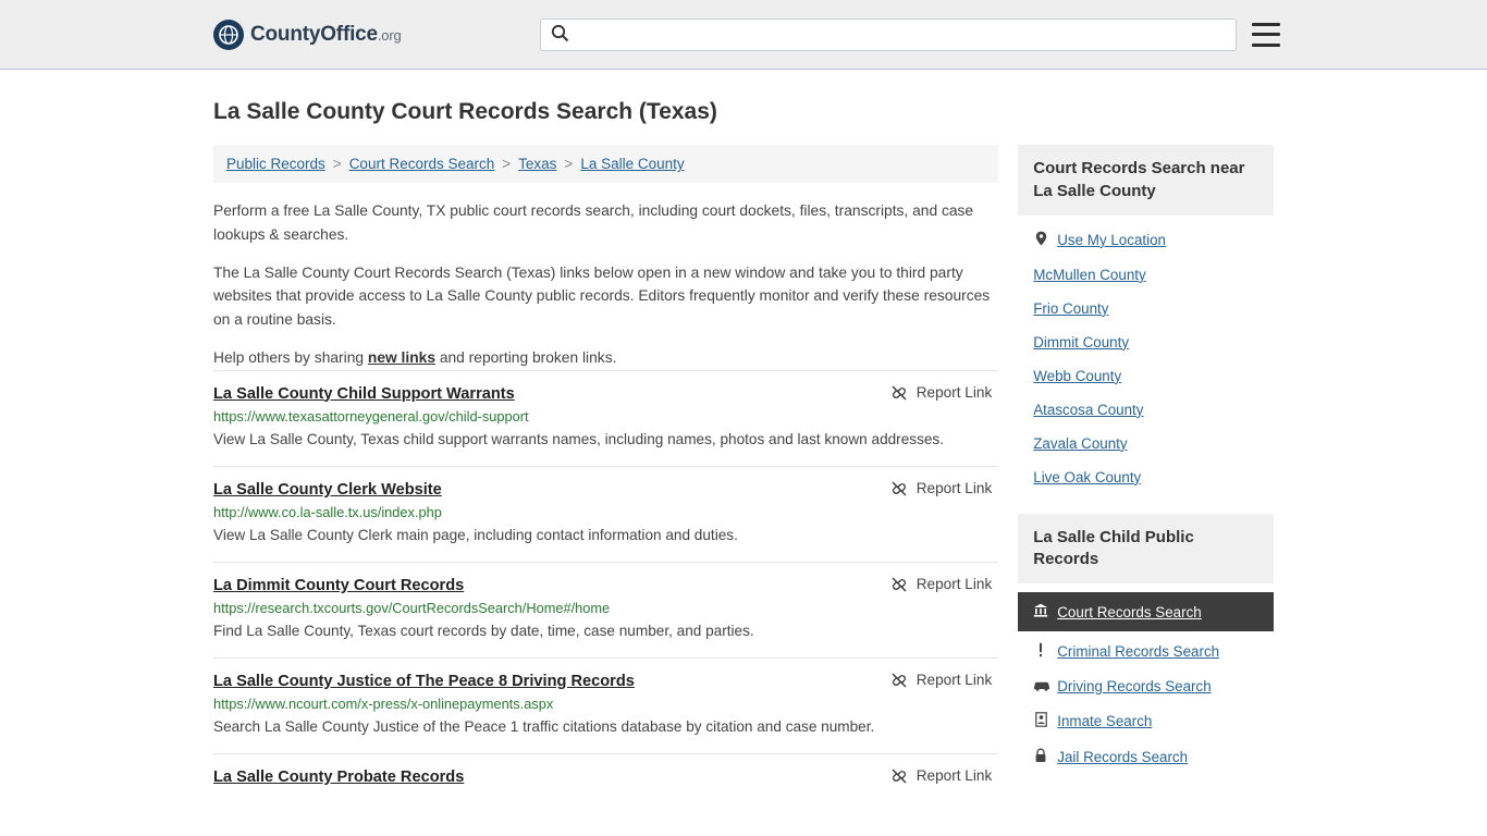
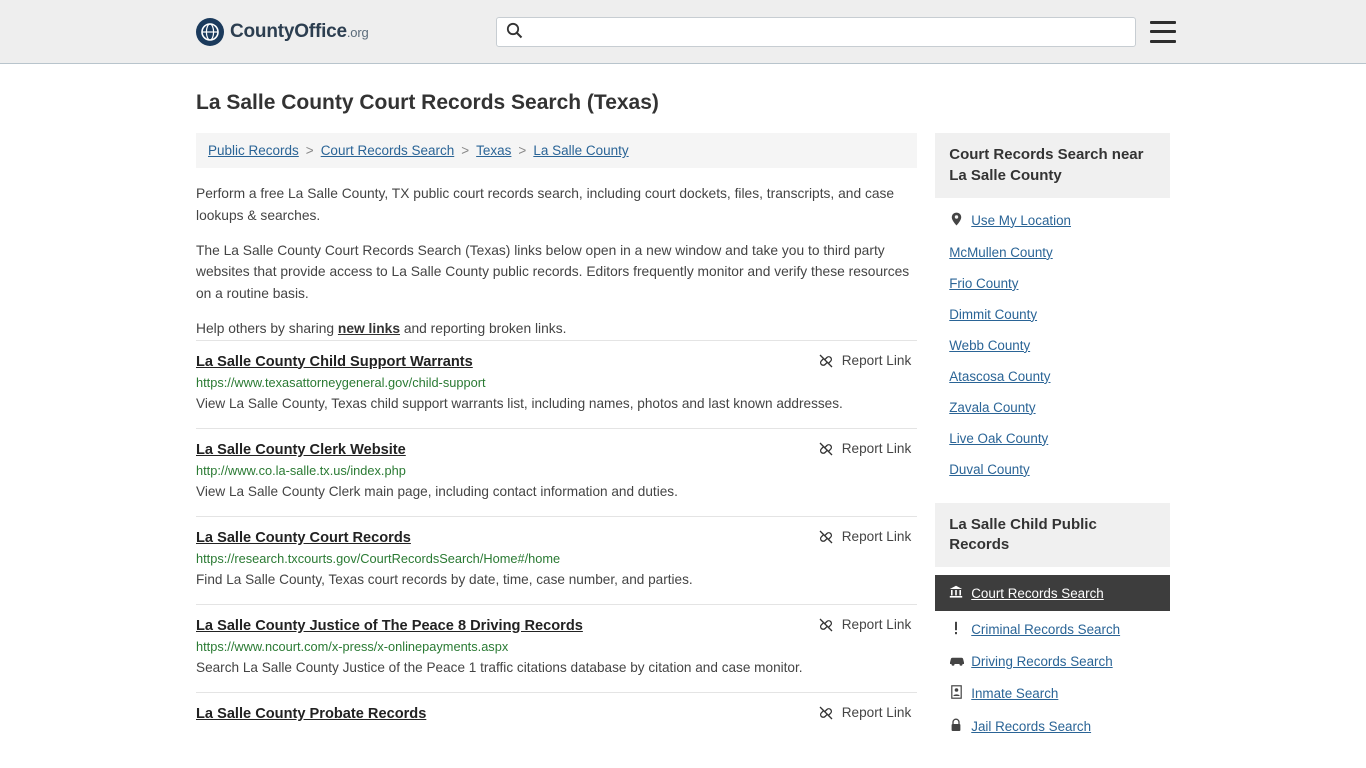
  CountyOffice.org
  La Salle County Court Records Search (Texas)
  Public Records
  >
  Court Records Search
  >
  Texas
  >
  La Salle County
  Perform a free La Salle County, TX public court records search, including court dockets, files, transcripts, and case lookups & searches.
  The La Salle County Court Records Search (Texas) links below open in a new window and take you to third party websites that provide access to La Salle County public records. Editors frequently monitor and verify these resources on a routine basis.
  Help others by sharing new links and reporting broken links.
  La Salle County Child Support Warrants
  https://www.texasattorneygeneral.gov/child-support
- View La Salle County, Texas child support warrants names, including names, photos and last known addresses.
+ View La Salle County, Texas child support warrants list, including names, photos and last known addresses.
  Report Link
  La Salle County Clerk Website
  http://www.co.la-salle.tx.us/index.php
  View La Salle County Clerk main page, including contact information and duties.
  Report Link
- La Dimmit County Court Records
+ La Salle County Court Records
  https://research.txcourts.gov/CourtRecordsSearch/Home#/home
  Find La Salle County, Texas court records by date, time, case number, and parties.
  Report Link
  La Salle County Justice of The Peace 8 Driving Records
  https://www.ncourt.com/x-press/x-onlinepayments.aspx
- Search La Salle County Justice of the Peace 1 traffic citations database by citation and case number.
+ Search La Salle County Justice of the Peace 1 traffic citations database by citation and case monitor.
  Report Link
  La Salle County Probate Records
  Report Link
  Court Records Search near La Salle County
  Use My Location
  McMullen County
  Frio County
  Dimmit County
  Webb County
  Atascosa County
  Zavala County
  Live Oak County
+ Duval County
  La Salle Child Public Records
  Court Records Search
  Criminal Records Search
  Driving Records Search
  Inmate Search
  Jail Records Search
